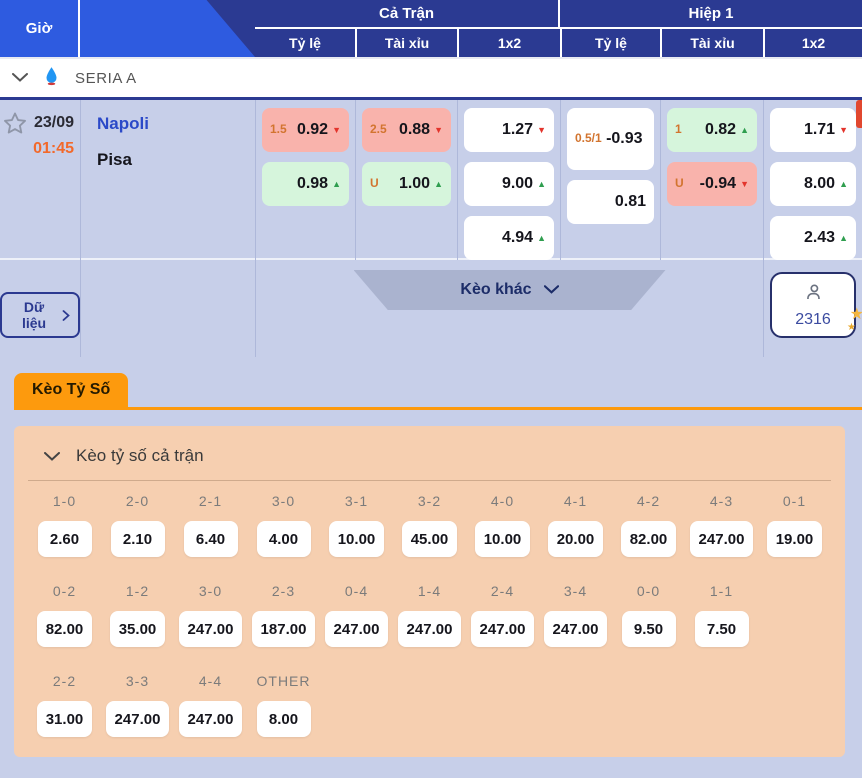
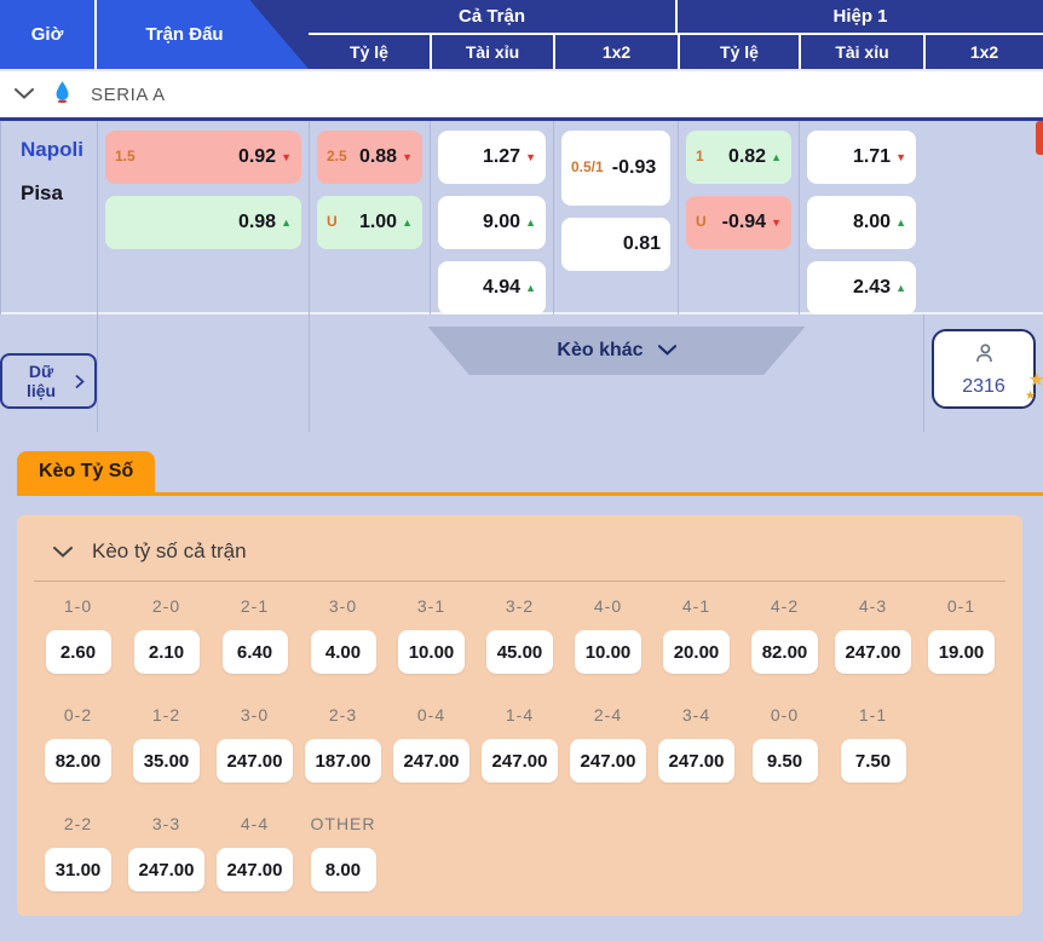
  Giờ
+ Trận Đấu
  Cả Trận
  Hiệp 1
  Tỷ lệ
  Tài xỉu
  1x2
  Tỷ lệ
  Tài xỉu
  1x2
  SERIA A
- 23/09
- 01:45
  Napoli
  Pisa
  1.5
  0.92
  ▼
  0.98
  ▲
  2.5
  0.88
  ▼
  U
  1.00
  ▲
  1.27
  ▼
  9.00
  ▲
  4.94
  ▲
  0.5/1
  -0.93
  0.81
  1
  0.82
  ▲
  U
  -0.94
  ▼
  1.71
  ▼
  8.00
  ▲
  2.43
  ▲
  Dữ liệu
  Kèo khác
  2316
  ★
  ★
  Kèo Tỷ Số
  Kèo tỷ số cả trận
  1-0
  2.60
  2-0
  2.10
  2-1
  6.40
  3-0
  4.00
  3-1
  10.00
  3-2
  45.00
  4-0
  10.00
  4-1
  20.00
  4-2
  82.00
  4-3
  247.00
  0-1
  19.00
  0-2
  82.00
  1-2
  35.00
  3-0
  247.00
  2-3
  187.00
  0-4
  247.00
  1-4
  247.00
  2-4
  247.00
  3-4
  247.00
  0-0
  9.50
  1-1
  7.50
  2-2
  31.00
  3-3
  247.00
  4-4
  247.00
  OTHER
  8.00
